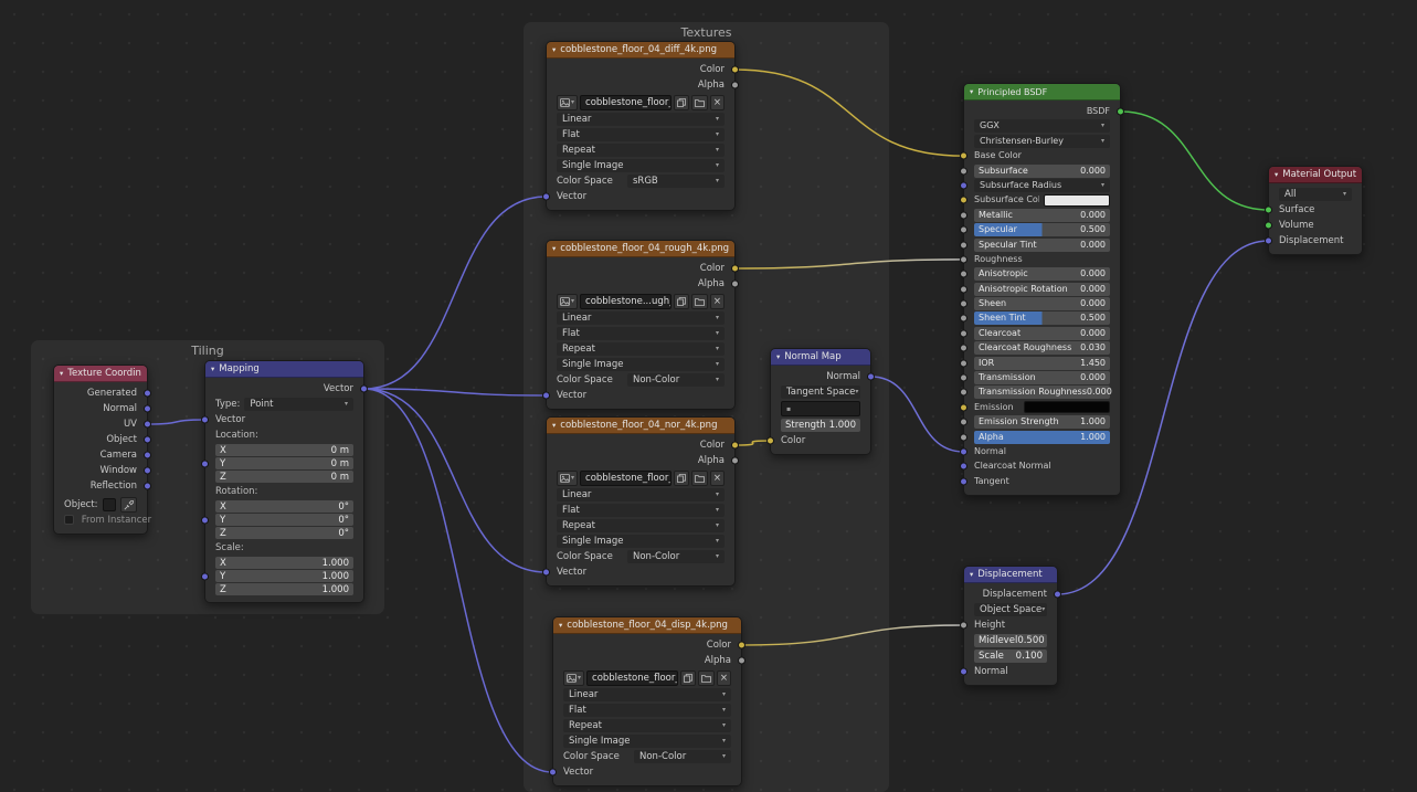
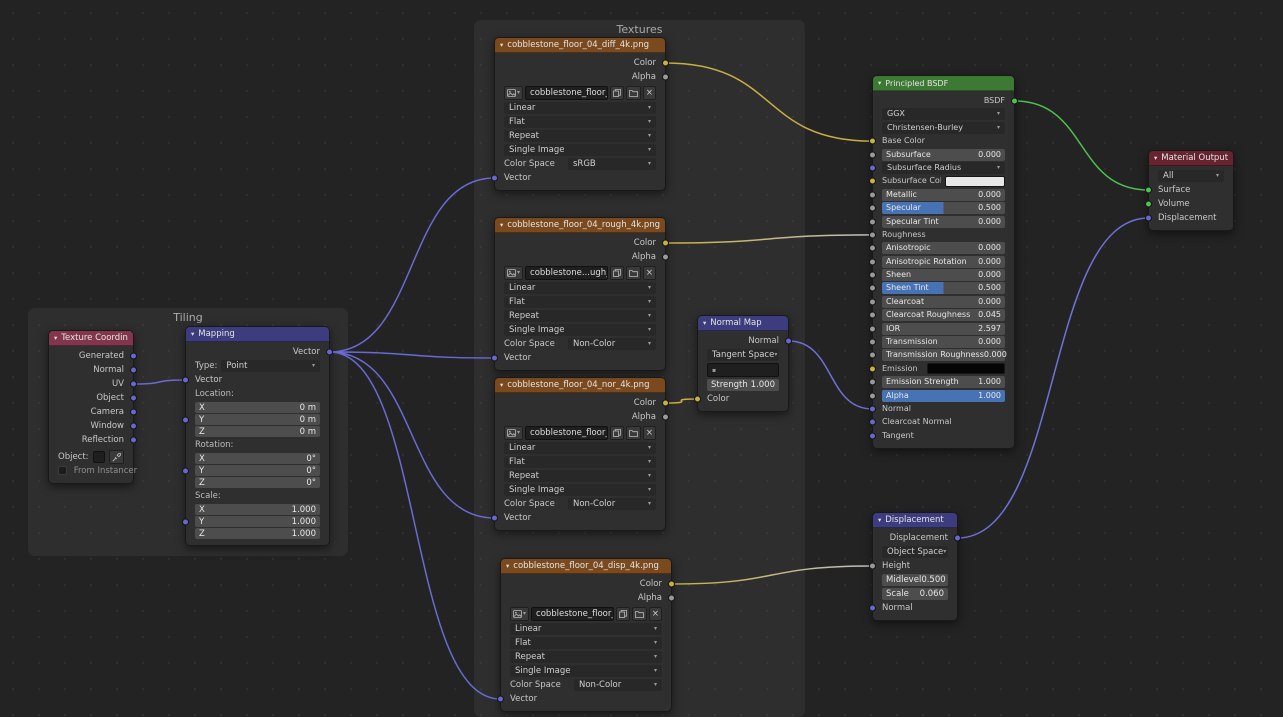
  Tiling
  Textures
  ▾
  Texture Coordin
  Generated
  Normal
  UV
  Object
  Camera
  Window
  Reflection
  Object:
  From Instancer
  ▾
  Mapping
  Vector
  Type:
  Point
  Vector
  Location:
  X
  0 m
  Y
  0 m
  Z
  0 m
  Rotation:
  X
  0°
  Y
  0°
  Z
  0°
  Scale:
  X
  1.000
  Y
  1.000
  Z
  1.000
  ▾
  cobblestone_floor_04_diff_4k.png
  Color
  Alpha
  ×
  Linear
  Flat
  Repeat
  Single Image
  Color Space
  sRGB
  Vector
  ▾
  cobblestone_floor_04_rough_4k.png
  Color
  Alpha
  cobblestone...ugh
  ×
  Linear
  Flat
  Repeat
  Single Image
  Color Space
  Non-Color
  Vector
  ▾
  cobblestone_floor_04_nor_4k.png
  Color
  Alpha
  ×
  Linear
  Flat
  Repeat
  Single Image
  Color Space
  Non-Color
  Vector
  ▾
  cobblestone_floor_04_disp_4k.png
  Color
  Alpha
  ×
  Linear
  Flat
  Repeat
  Single Image
  Color Space
  Non-Color
  Vector
  ▾
  Normal Map
  Normal
  Tangent Space
  Strength
  1.000
  Color
  ▾
  Principled BSDF
  BSDF
  GGX
  Christensen-Burley
  Base Color
  Subsurface
  0.000
  Subsurface Radius
  Subsurface Col
  Metallic
  0.000
  Specular
  0.500
  Specular Tint
  0.000
  Roughness
  Anisotropic
  0.000
  Anisotropic Rotation
  0.000
  Sheen
  0.000
  Sheen Tint
  0.500
  Clearcoat
  0.000
  Clearcoat Roughness
- 0.030
+ 0.045
  IOR
- 1.450
+ 2.597
  Transmission
  0.000
  Transmission Roughness
  0.000
  Emission
  Emission Strength
  1.000
  Alpha
  1.000
  Normal
  Clearcoat Normal
  Tangent
  ▾
  Displacement
  Displacement
  Object Space
  Height
  Midlevel
  0.500
  Scale
- 0.100
+ 0.060
  Normal
  ▾
  Material Output
  All
  Surface
  Volume
  Displacement
